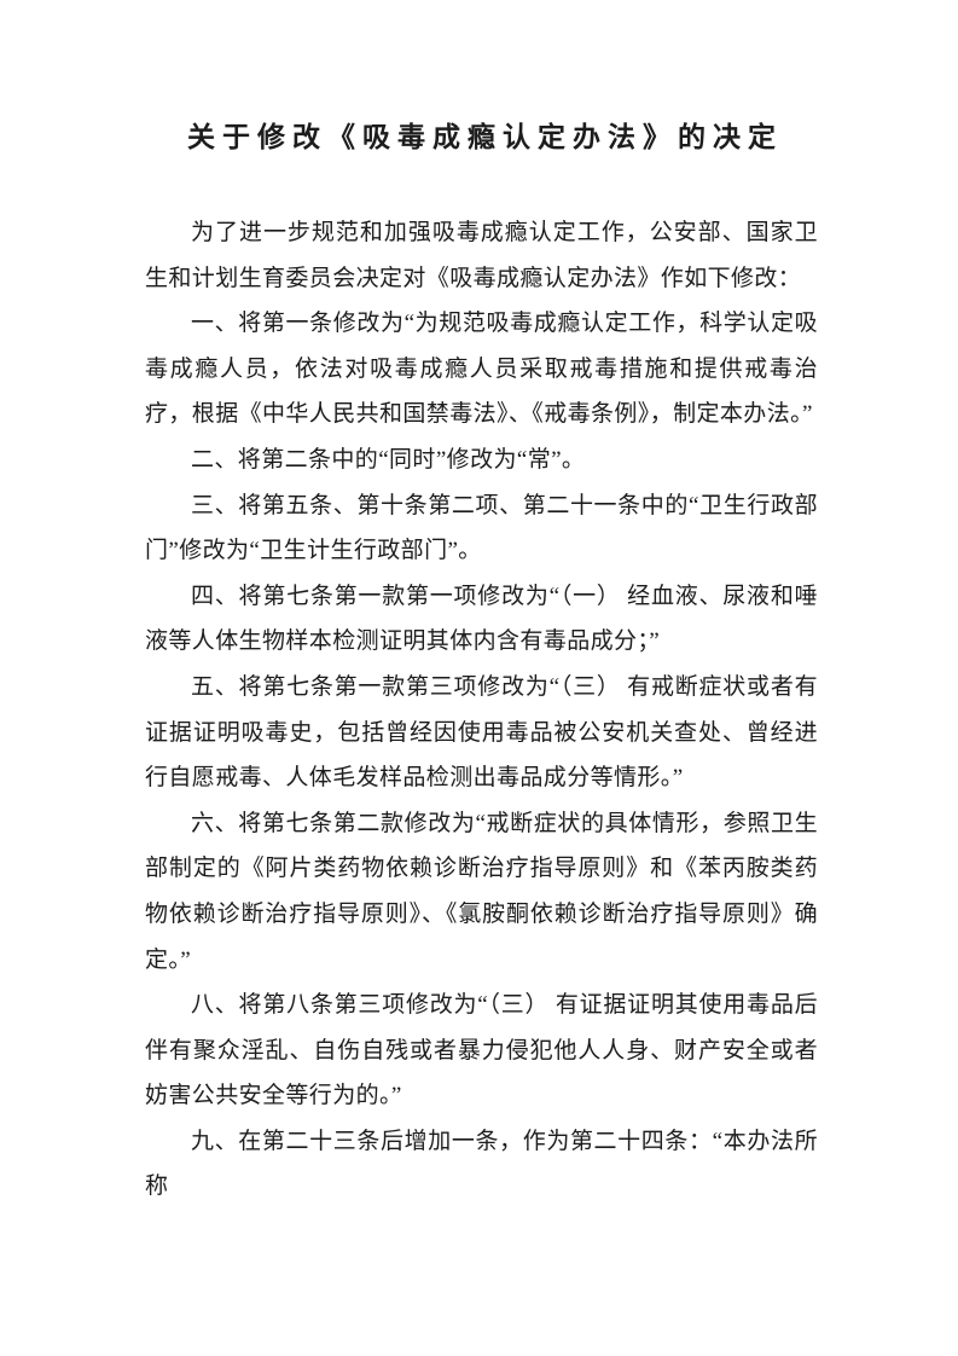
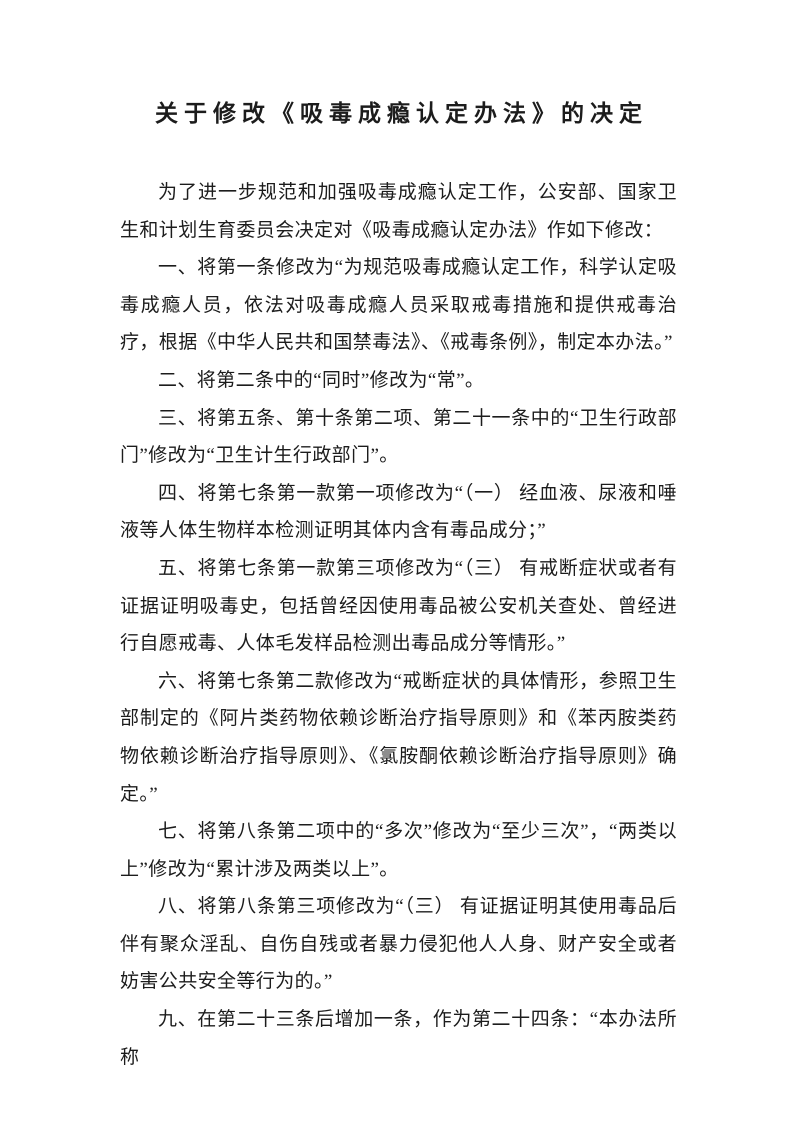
  关于修改《吸毒成瘾认定办法》的决定
  为了进一步规范和加强吸毒成瘾认定工作，公安部、国家卫生和计划生育委员会决定对《吸毒成瘾认定办法》作如下修改：
  一、将第一条修改为“为规范吸毒成瘾认定工作，科学认定吸毒成瘾人员，依法对吸毒成瘾人员采取戒毒措施和提供戒毒治疗，根据《中华人民共和国禁毒法》、《戒毒条例》，制定本办法。”
  二、将第二条中的“同时”修改为“常”。
  三、将第五条、第十条第二项、第二十一条中的“卫生行政部门”修改为“卫生计生行政部门”。
  四、将第七条第一款第一项修改为“（一） 经血液、尿液和唾液等人体生物样本检测证明其体内含有毒品成分；”
  五、将第七条第一款第三项修改为“（三） 有戒断症状或者有证据证明吸毒史，包括曾经因使用毒品被公安机关查处、曾经进行自愿戒毒、人体毛发样品检测出毒品成分等情形。”
  六、将第七条第二款修改为“戒断症状的具体情形，参照卫生部制定的《阿片类药物依赖诊断治疗指导原则》和《苯丙胺类药物依赖诊断治疗指导原则》、《氯胺酮依赖诊断治疗指导原则》确定。”
+ 七、将第八条第二项中的“多次”修改为“至少三次”，“两类以上”修改为“累计涉及两类以上”。
  八、将第八条第三项修改为“（三） 有证据证明其使用毒品后伴有聚众淫乱、自伤自残或者暴力侵犯他人人身、财产安全或者妨害公共安全等行为的。”
  九、在第二十三条后增加一条，作为第二十四条：“本办法所称
